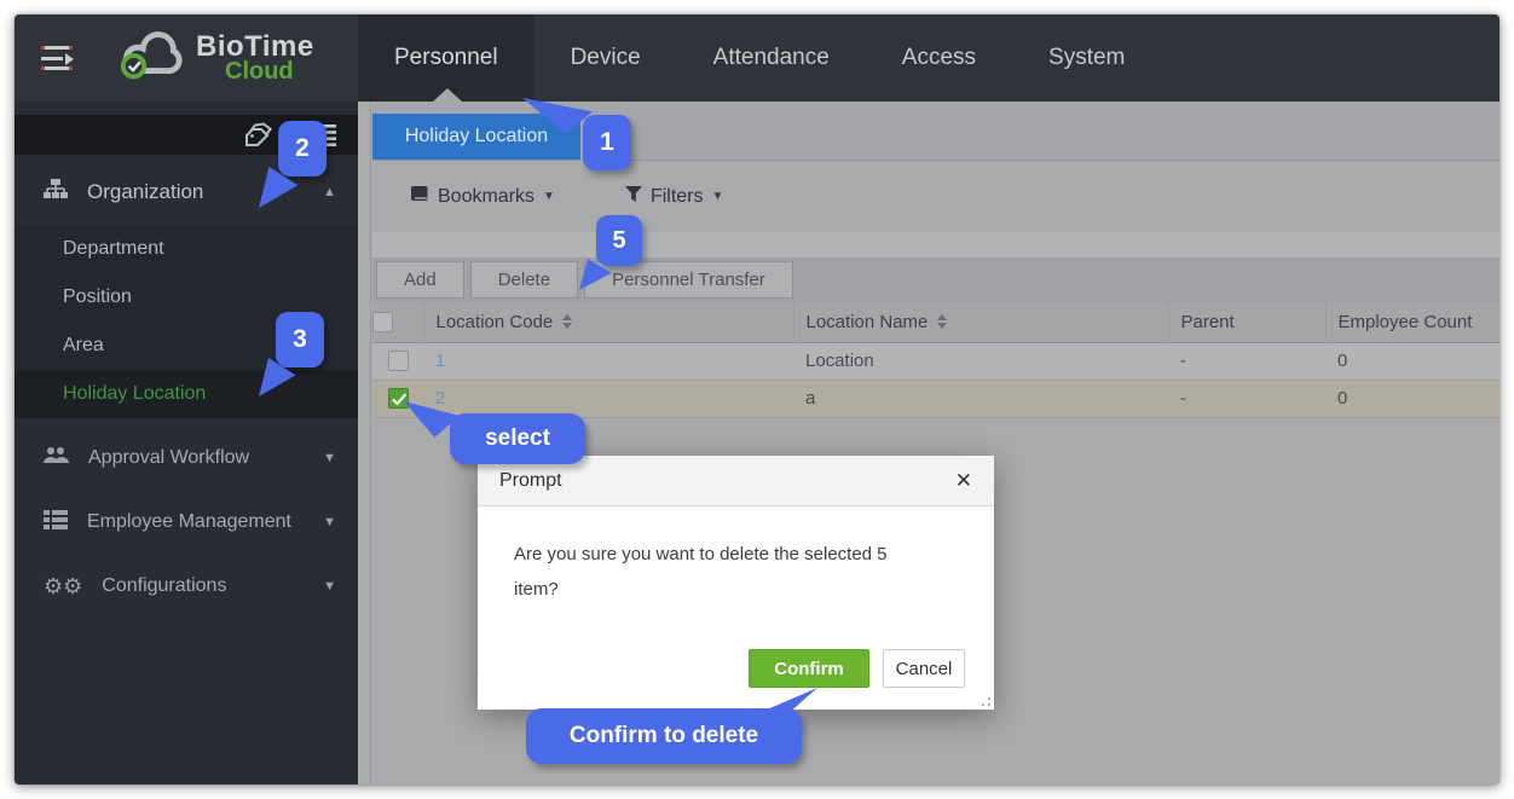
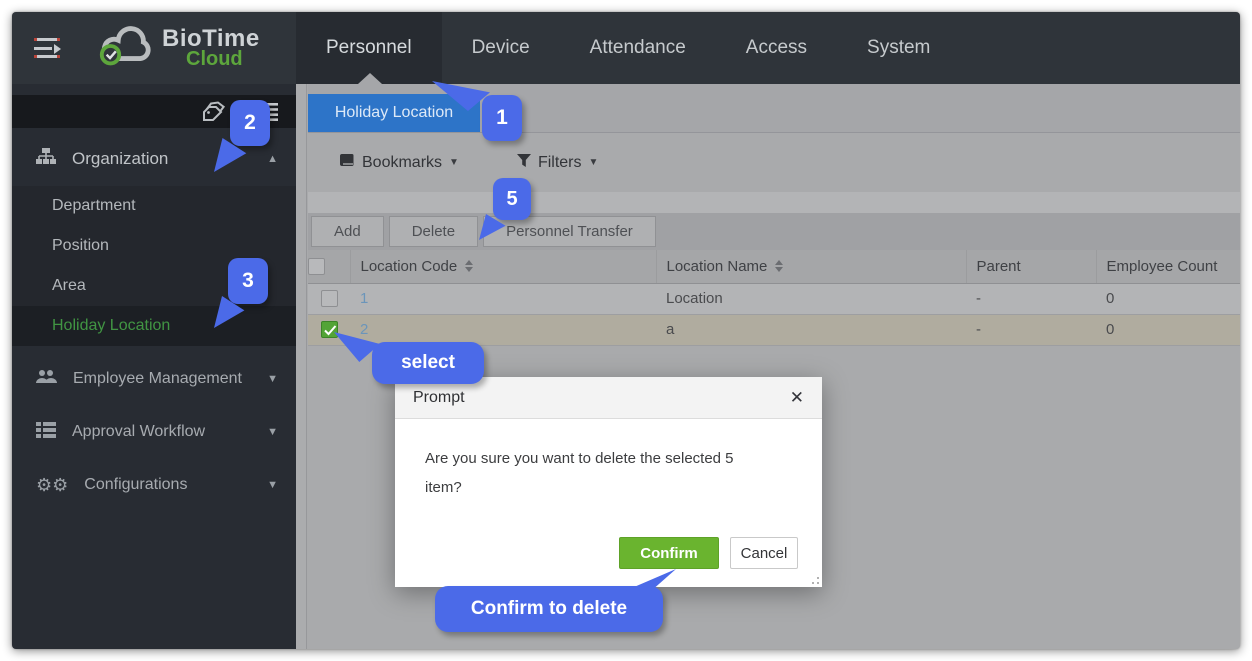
  BioTime
  Cloud
  Personnel
  Device
  Attendance
  Access
  System
  Organization
  ▲
  Department
  Position
  Area
  Holiday Location
- Approval Workflow
+ Employee Management
  ▼
- Employee Management
+ Approval Workflow
  ▼
  ⚙⚙
  Configurations
  ▼
  Holiday Location
  Bookmarks
  ▼
  Filters
  ▼
  Add
  Delete
  Personnel Transfer
  	Location Code	Location Name	Parent	Employee Count
  	1	Location	-	0
  	2	a	-	0
  Prompt
  ✕
  Are you sure you want to delete the selected 5 item?
  Confirm
  Cancel
  1
  2
  3
  5
  select
  Confirm to delete
